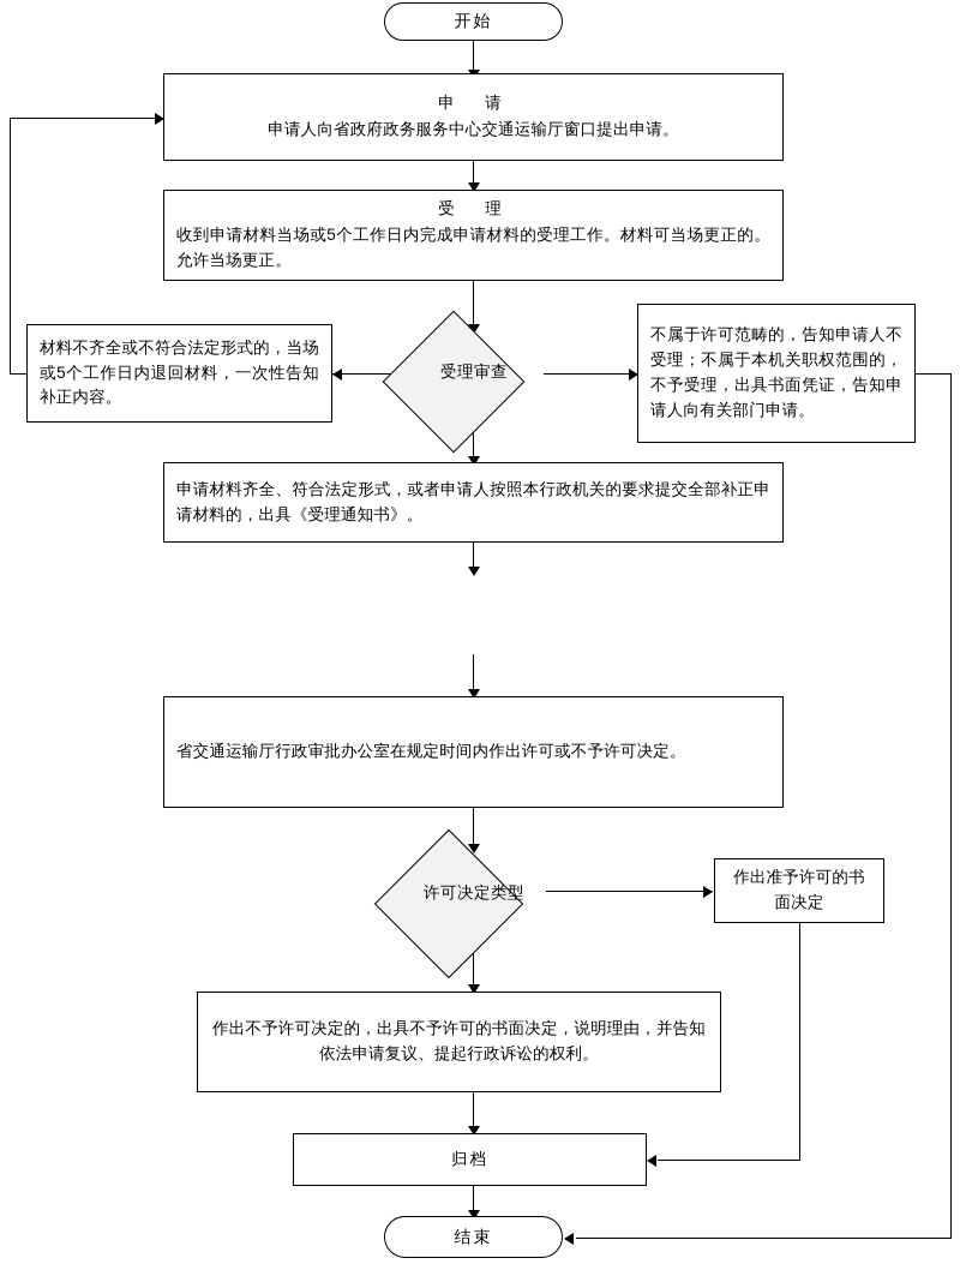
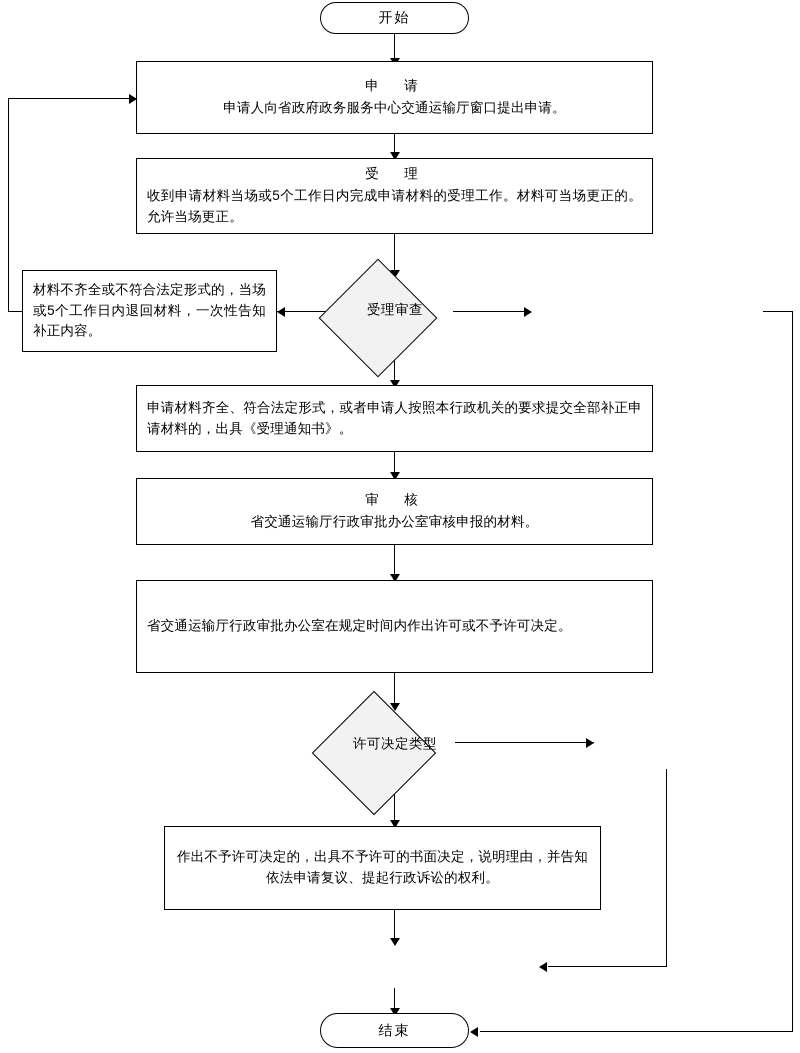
  开始
  申 请
  申请人向省政府政务服务中心交通运输厅窗口提出申请。
  受 理
  收到申请材料当场或5个工作日内完成申请材料的受理工作。材料可当场更正的。允许当场更正。
  受理审查
  材料不齐全或不符合法定形式的，当场或5个工作日内退回材料，一次性告知补正内容。
- 不属于许可范畴的，告知申请人不受理；不属于本机关职权范围的，不予受理，出具书面凭证，告知申请人向有关部门申请。
  申请材料齐全、符合法定形式，或者申请人按照本行政机关的要求提交全部补正申请材料的，出具《受理通知书》。
+ 审 核
+ 省交通运输厅行政审批办公室审核申报的材料。
  省交通运输厅行政审批办公室在规定时间内作出许可或不予许可决定。
  许可决定类型
- 作出准予许可的书面决定
  作出不予许可决定的，出具不予许可的书面决定，说明理由，并告知依法申请复议、提起行政诉讼的权利。
- 归档
  结束
